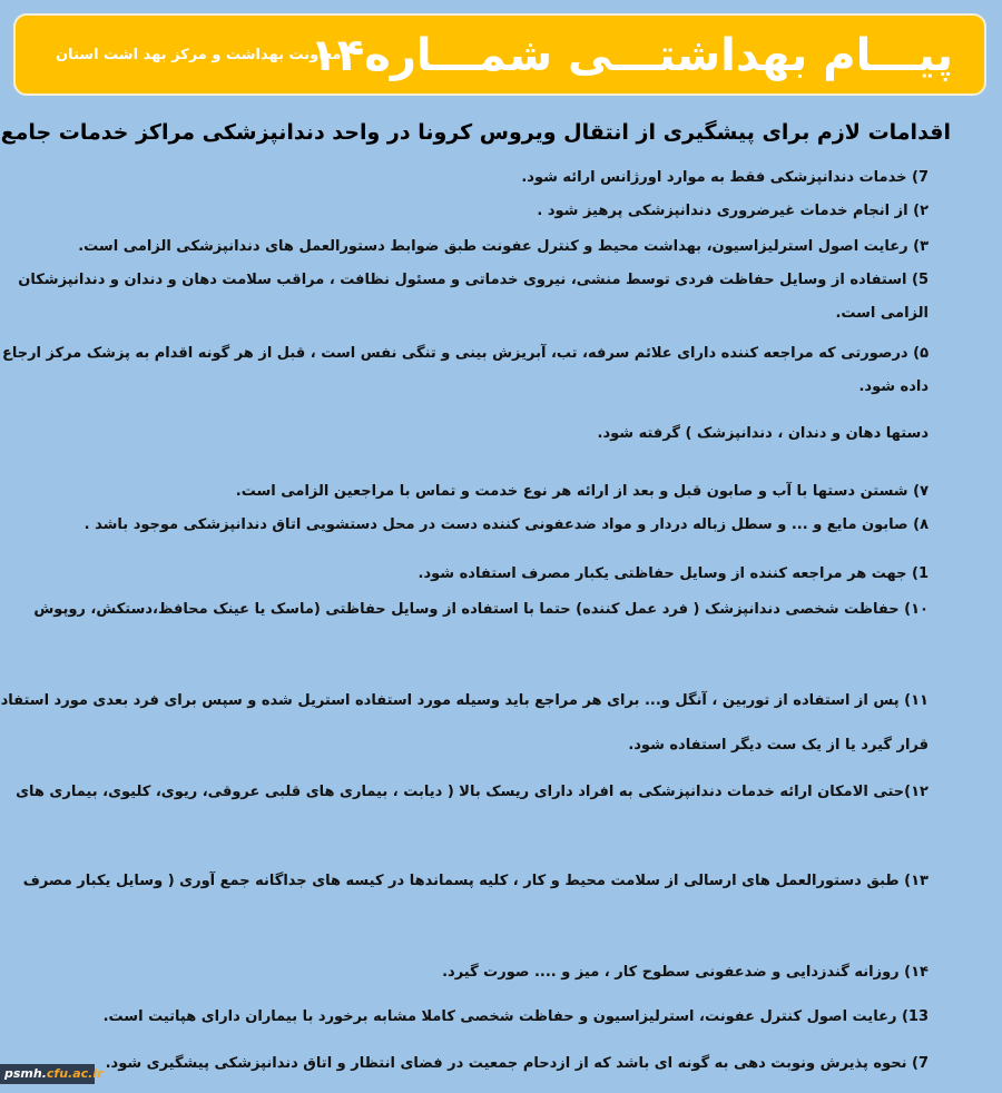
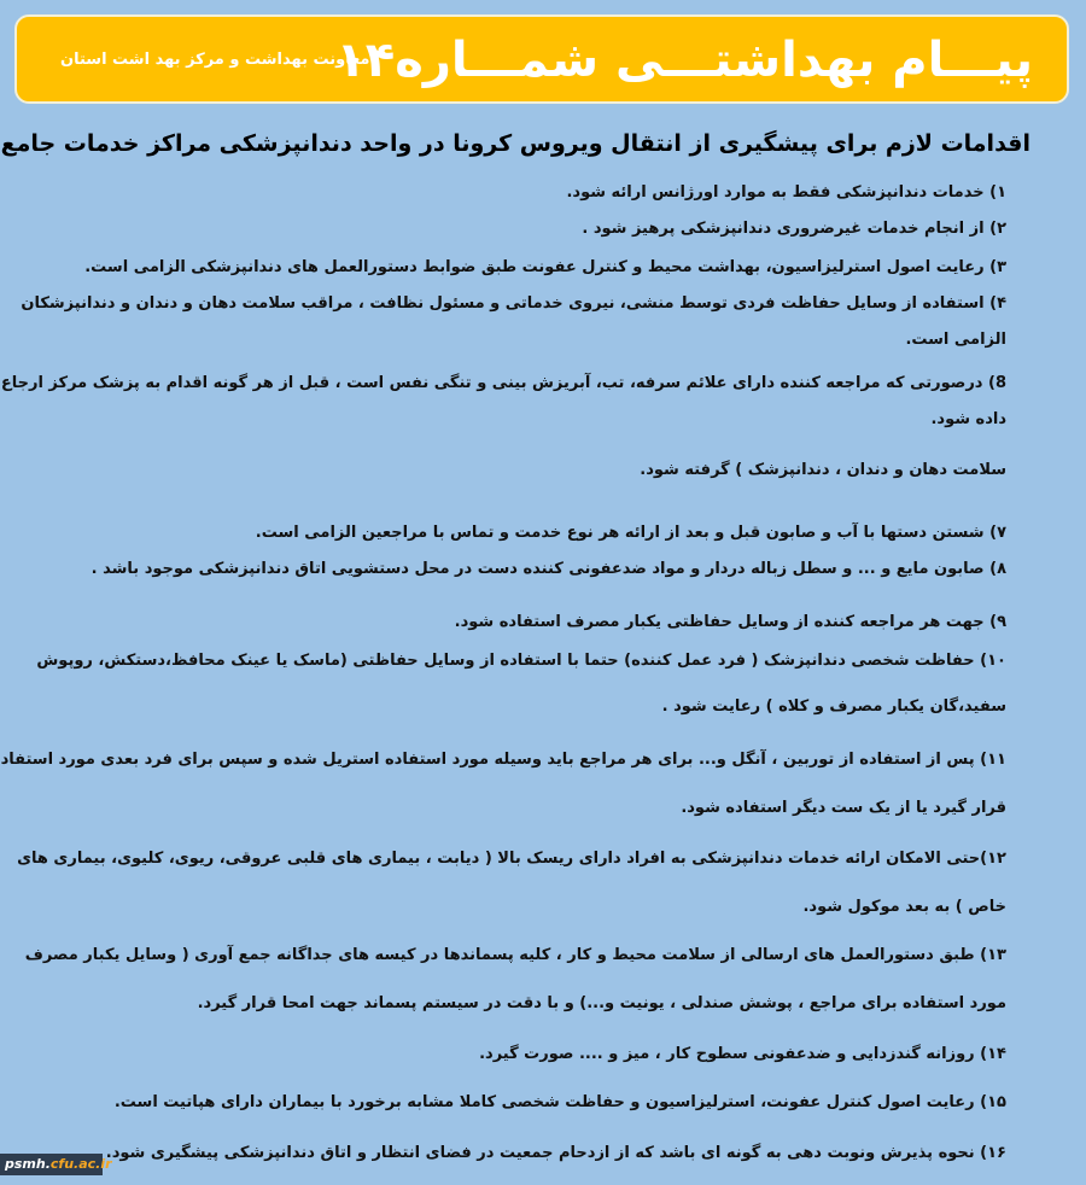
  پیـــام بهداشتـــی شمـــاره۱۴
  معاونت بهداشت و مرکز بهد اشت استان
  اقدامات لازم برای پیشگیری از انتقال ویروس کرونا در واحد دندانپزشکی مراکز خدمات جامع
- 7) خدمات دندانپزشکی فقط به موارد اورژانس ارائه شود.
+ ۱) خدمات دندانپزشکی فقط به موارد اورژانس ارائه شود.
  ۲) از انجام خدمات غیرضروری دندانپزشکی پرهیز شود .
  ۳) رعایت اصول استرلیزاسیون، بهداشت محیط و کنترل عفونت طبق ضوابط دستورالعمل های دندانپزشکی الزامی است.
- 5) استفاده از وسایل حفاظت فردی توسط منشی، نیروی خدماتی و مسئول نظافت ، مراقب سلامت دهان و دندان و دندانپزشکان
+ ۴) استفاده از وسایل حفاظت فردی توسط منشی، نیروی خدماتی و مسئول نظافت ، مراقب سلامت دهان و دندان و دندانپزشکان
  الزامی است.
- ۵) درصورتی که مراجعه کننده دارای علائم سرفه، تب، آبریزش بینی و تنگی نفس است ، قبل از هر گونه اقدام به پزشک مرکز ارجاع
+ 8) درصورتی که مراجعه کننده دارای علائم سرفه، تب، آبریزش بینی و تنگی نفس است ، قبل از هر گونه اقدام به پزشک مرکز ارجاع
  داده شود.
- دستها دهان و دندان ، دندانپزشک ) گرفته شود.
+ سلامت دهان و دندان ، دندانپزشک ) گرفته شود.
  ۷) شستن دستها با آب و صابون قبل و بعد از ارائه هر نوع خدمت و تماس با مراجعین الزامی است.
  ۸) صابون مایع و ... و سطل زباله دردار و مواد ضدعفونی کننده دست در محل دستشویی اتاق دندانپزشکی موجود باشد .
- 1) جهت هر مراجعه کننده از وسایل حفاظتی یکبار مصرف استفاده شود.
+ ۹) جهت هر مراجعه کننده از وسایل حفاظتی یکبار مصرف استفاده شود.
  ۱۰) حفاظت شخصی دندانپزشک ( فرد عمل کننده) حتما با استفاده از وسایل حفاظتی (ماسک یا عینک محافظ،دستکش، روپوش
+ سفید،گان یکبار مصرف و کلاه ) رعایت شود .
  ۱۱) پس از استفاده از توربین ، آنگل و... برای هر مراجع باید وسیله مورد استفاده استریل شده و سپس برای فرد بعدی مورد استفاد
  قرار گیرد یا از یک ست دیگر استفاده شود.
  ۱۲)حتی الامکان ارائه خدمات دندانپزشکی به افراد دارای ریسک بالا ( دیابت ، بیماری های قلبی عروقی، ریوی، کلیوی، بیماری های
+ خاص ) به بعد موکول شود.
  ۱۳) طبق دستورالعمل های ارسالی از سلامت محیط و کار ، کلیه پسماندها در کیسه های جداگانه جمع آوری ( وسایل یکبار مصرف
+ مورد استفاده برای مراجع ، پوشش صندلی ، یونیت و...) و با دقت در سیستم پسماند جهت امحا قرار گیرد.
  ۱۴) روزانه گندزدایی و ضدعفونی سطوح کار ، میز و .... صورت گیرد.
- 13) رعایت اصول کنترل عفونت، استرلیزاسیون و حفاظت شخصی کاملا مشابه برخورد با بیماران دارای هپاتیت است.
+ ۱۵) رعایت اصول کنترل عفونت، استرلیزاسیون و حفاظت شخصی کاملا مشابه برخورد با بیماران دارای هپاتیت است.
- 7) نحوه پذیرش ونوبت دهی به گونه ای باشد که از ازدحام جمعیت در فضای انتظار و اتاق دندانپزشکی پیشگیری شود.
+ ۱۶) نحوه پذیرش ونوبت دهی به گونه ای باشد که از ازدحام جمعیت در فضای انتظار و اتاق دندانپزشکی پیشگیری شود.
  psmh.cfu.ac.ir
